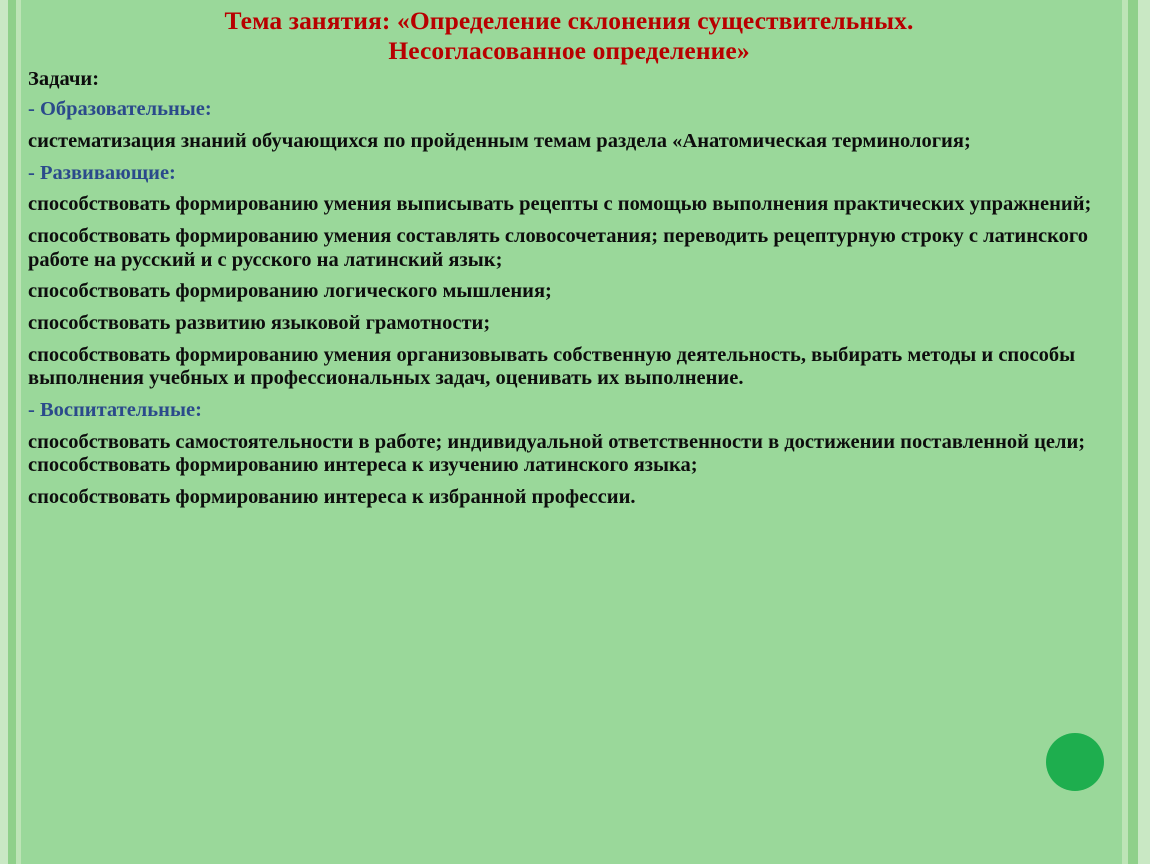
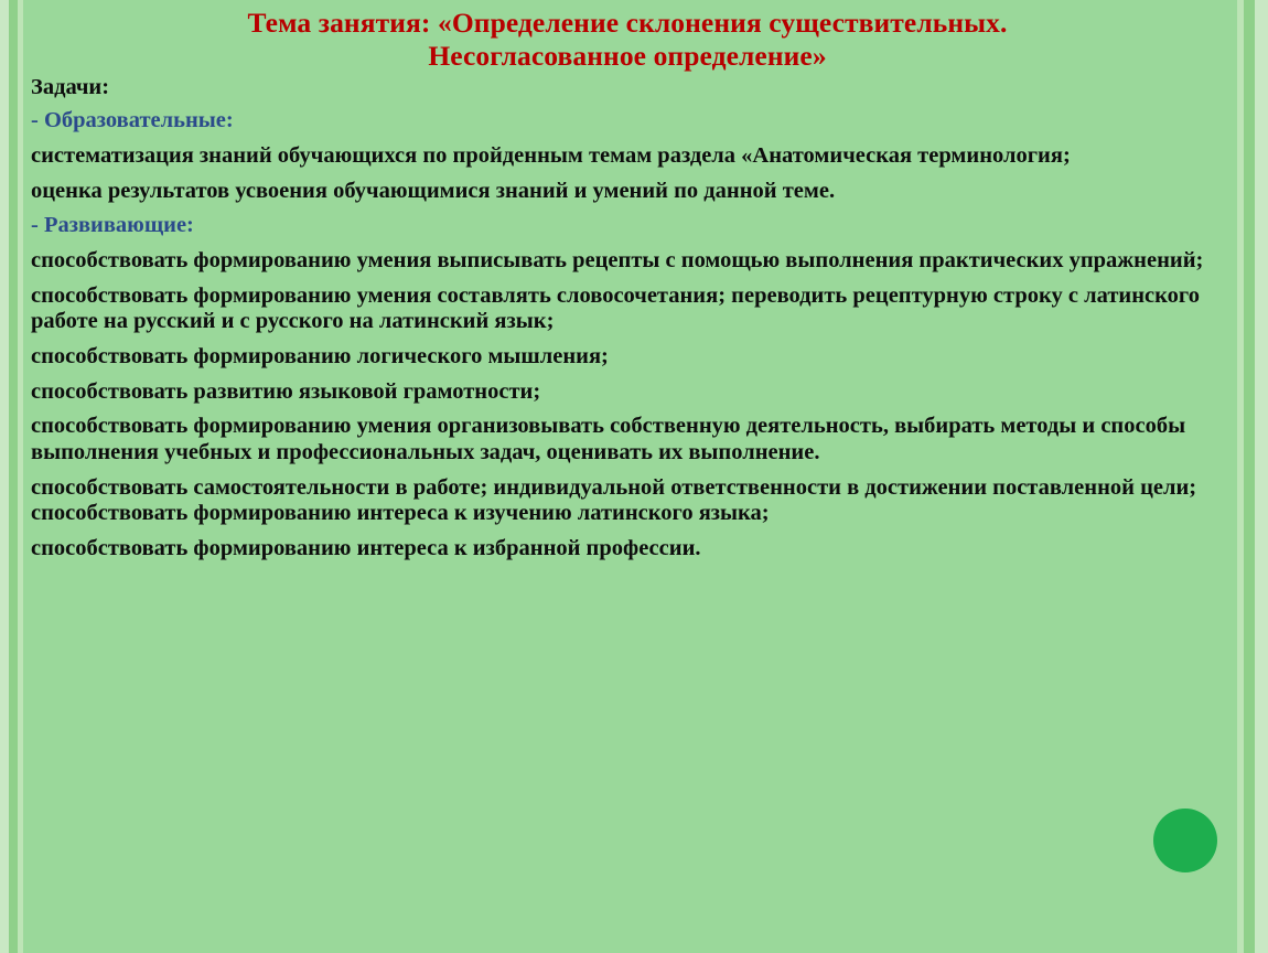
  Тема занятия: «Определение склонения существительных.
  Несогласованное определение»
  Задачи:
  - Образовательные:
  систематизация знаний обучающихся по пройденным темам раздела «Анатомическая терминология;
+ оценка результатов усвоения обучающимися знаний и умений по данной теме.
  - Развивающие:
  способствовать формированию умения выписывать рецепты с помощью выполнения практических упражнений;
  способствовать формированию умения составлять словосочетания; переводить рецептурную строку с латинского работе на русский и с русского на латинский язык;
  способствовать формированию логического мышления;
  способствовать развитию языковой грамотности;
  способствовать формированию умения организовывать собственную деятельность, выбирать методы и способы выполнения учебных и профессиональных задач, оценивать их выполнение.
- - Воспитательные:
  способствовать самостоятельности в работе; индивидуальной ответственности в достижении поставленной цели; способствовать формированию интереса к изучению латинского языка;
  способствовать формированию интереса к избранной профессии.
